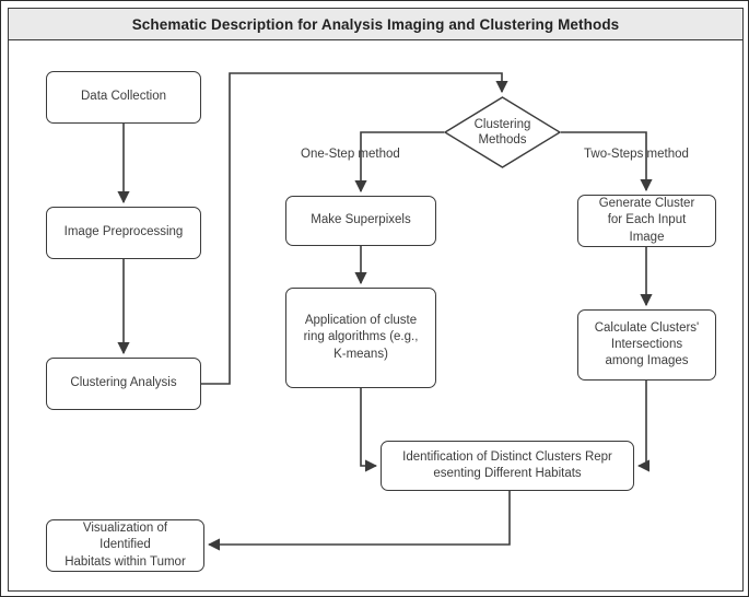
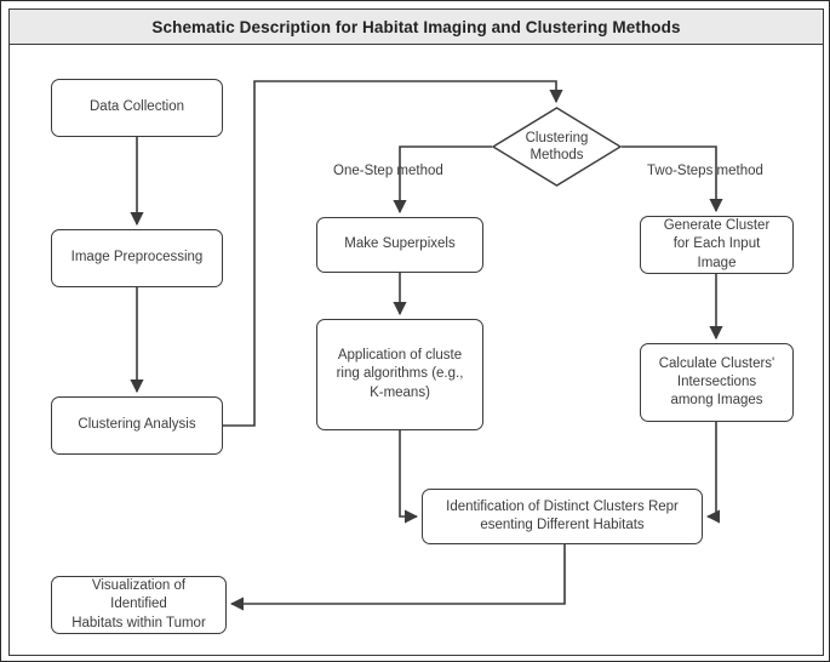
- Schematic Description for Analysis Imaging and Clustering Methods
+ Schematic Description for Habitat Imaging and Clustering Methods
  Data Collection
  Image Preprocessing
  Clustering Analysis
  Clustering
  Methods
  Make Superpixels
  Application of cluste
  ring algorithms (e.g.,
  K-means)
  Generate Cluster
  for Each Input
  Image
  Calculate Clusters'
  Intersections
  among Images
  Identification of Distinct Clusters Repr
  esenting Different Habitats
  Visualization of
  Identified
  Habitats within Tumor
  One-Step method
  Two-Steps method
